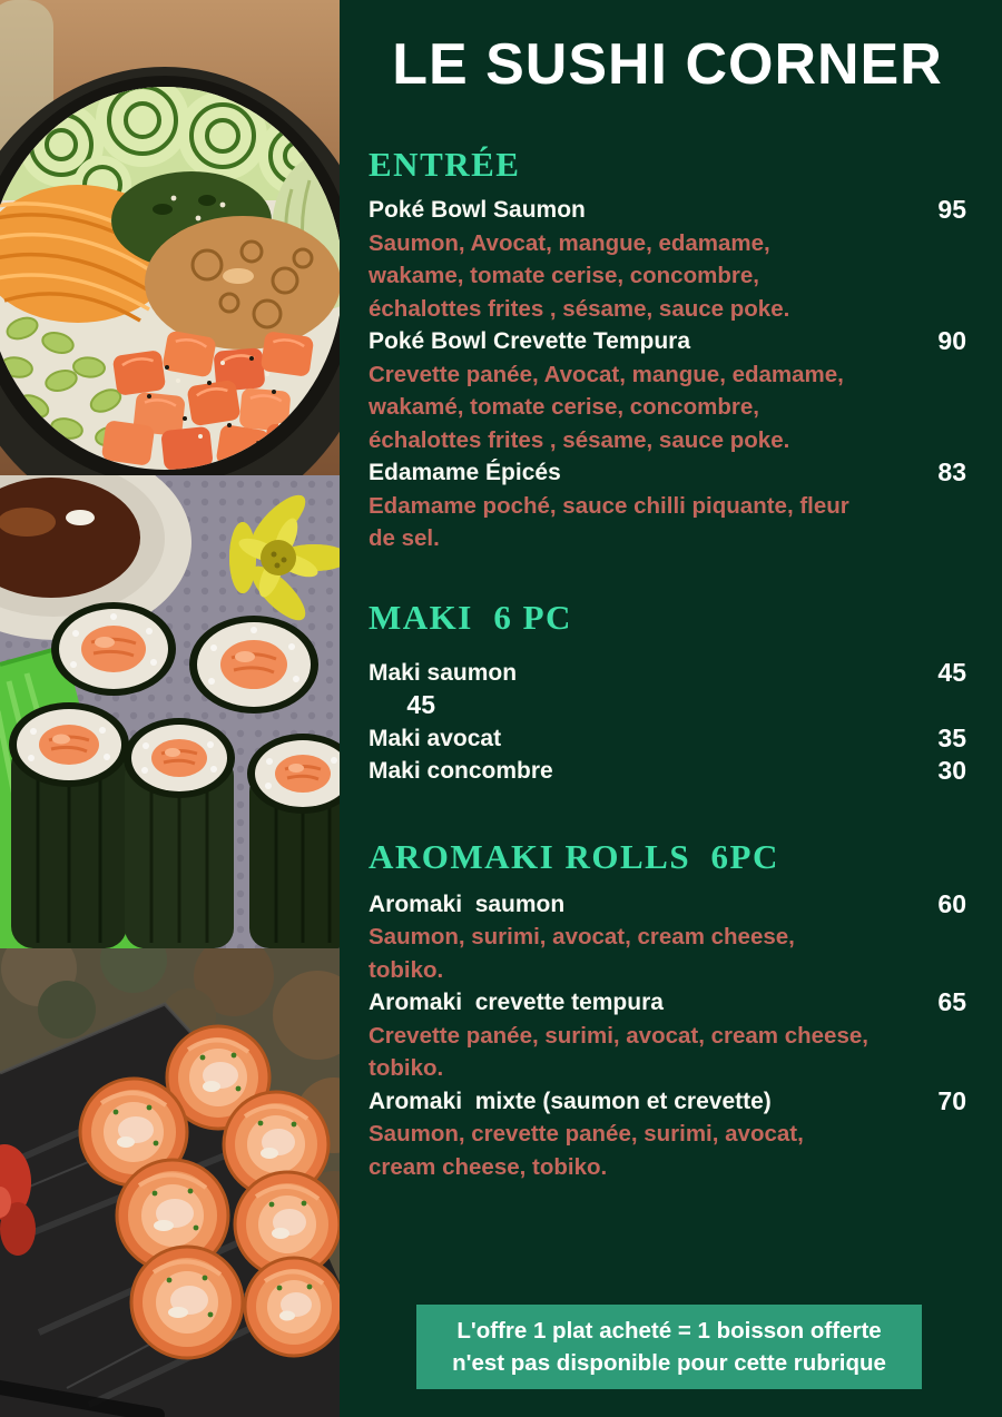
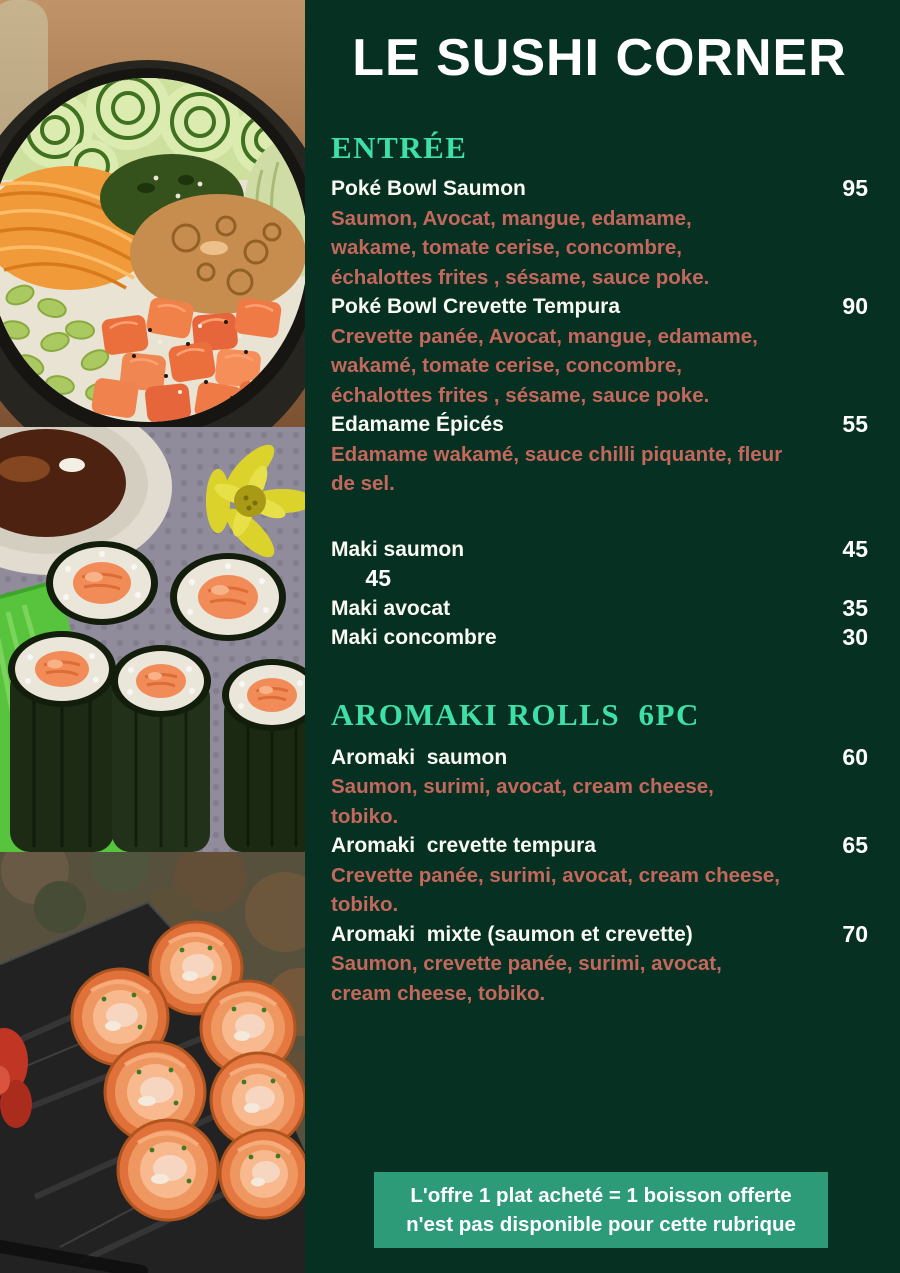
  LE SUSHI CORNER
  ENTRÉE
  Poké Bowl Saumon
  95
  Saumon, Avocat, mangue, edamame,
  wakame, tomate cerise, concombre,
  échalottes frites , sésame, sauce poke.
  Poké Bowl Crevette Tempura
  90
  Crevette panée, Avocat, mangue, edamame,
  wakamé, tomate cerise, concombre,
  échalottes frites , sésame, sauce poke.
  Edamame Épicés
- 83
+ 55
- Edamame poché, sauce chilli piquante, fleur
+ Edamame wakamé, sauce chilli piquante, fleur
  de sel.
- MAKI 6 PC
  Maki saumon
  45
  45
  Maki avocat
  35
  Maki concombre
  30
  AROMAKI ROLLS 6PC
  Aromaki saumon
  60
  Saumon, surimi, avocat, cream cheese,
  tobiko.
  Aromaki crevette tempura
  65
  Crevette panée, surimi, avocat, cream cheese,
  tobiko.
  Aromaki mixte (saumon et crevette)
  70
  Saumon, crevette panée, surimi, avocat,
  cream cheese, tobiko.
  L'offre 1 plat acheté = 1 boisson offerte
  n'est pas disponible pour cette rubrique
